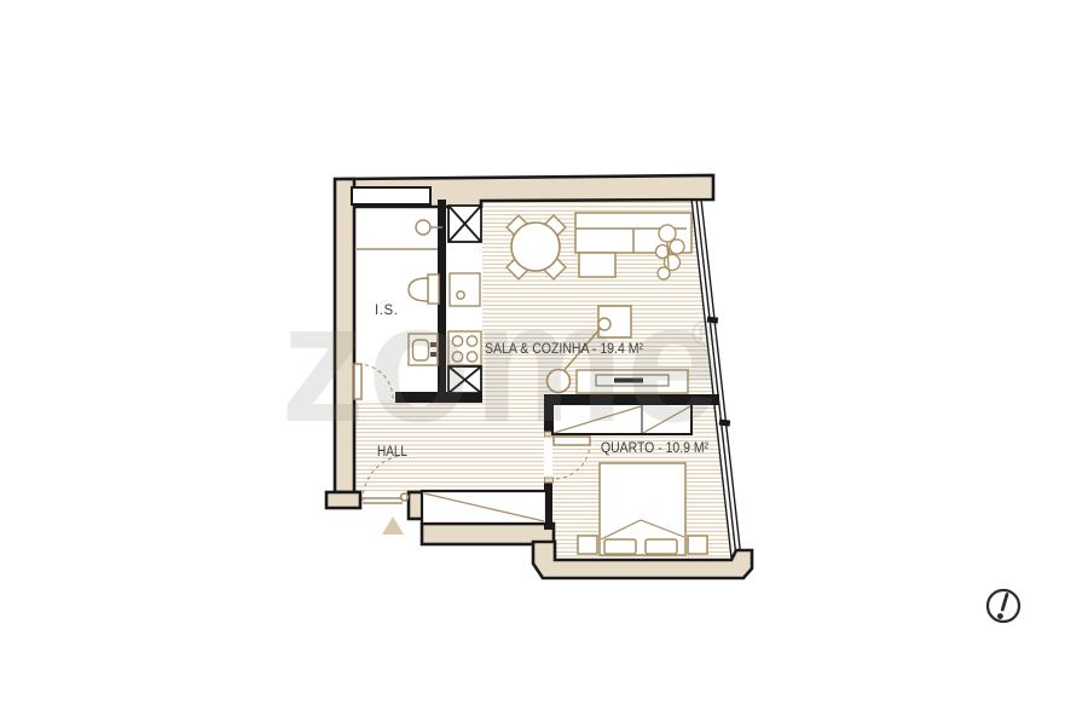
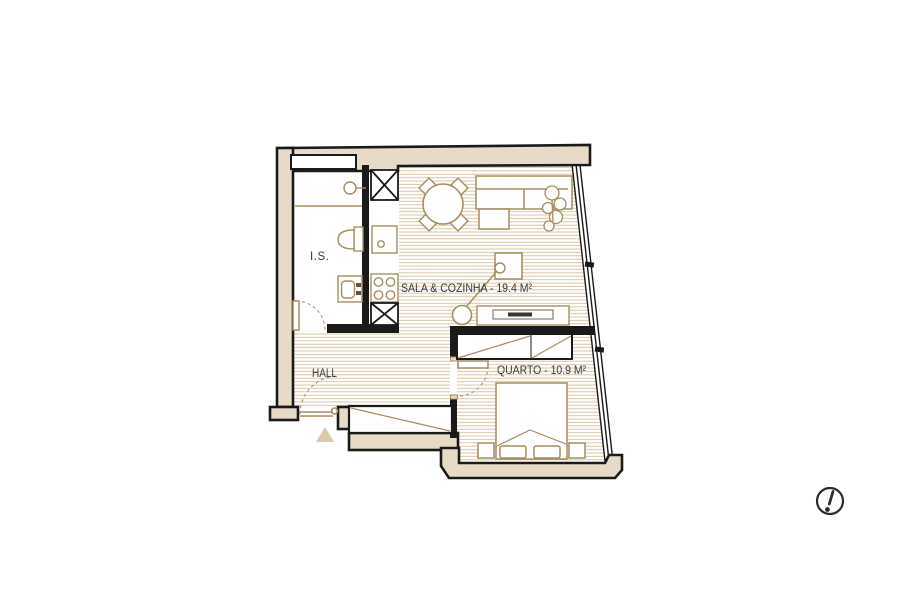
  I.S.
  SALA & COZINHA - 19.4 M²
  HALL
  QUARTO - 10.9 M²
- zome
- ®
